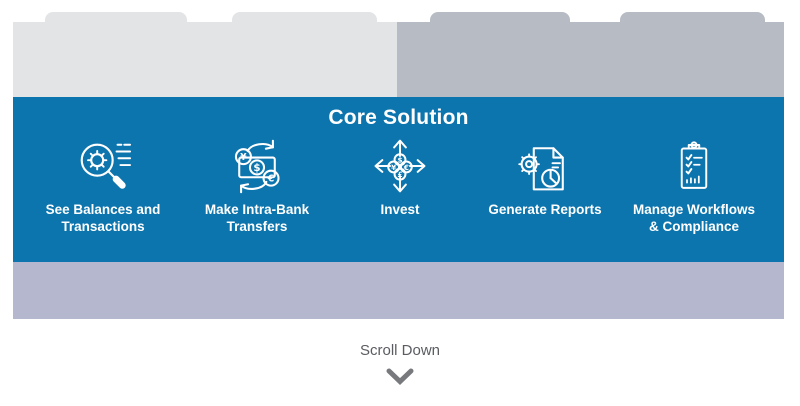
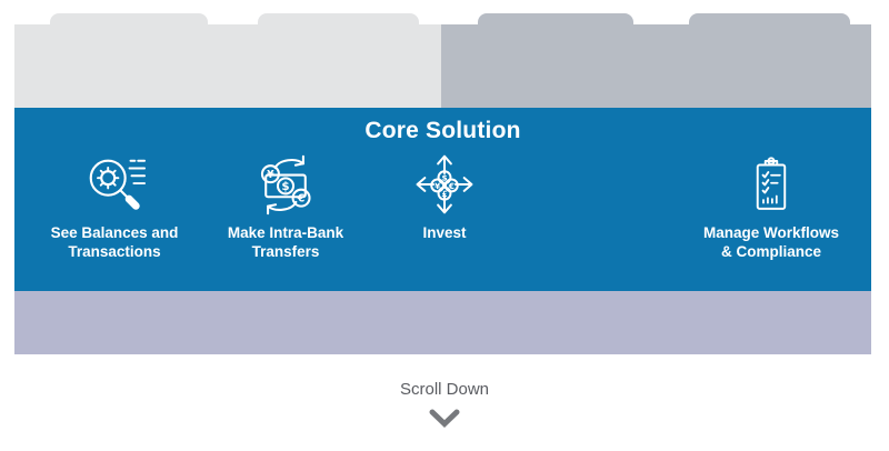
  Core Solution
  See Balances and
  Transactions
  $
  ¥
  €
  Make Intra-Bank
  Transfers
  $
  ¥
  €
  £
  Invest
- Generate Reports
  Manage Workflows
  & Compliance
  Scroll Down
